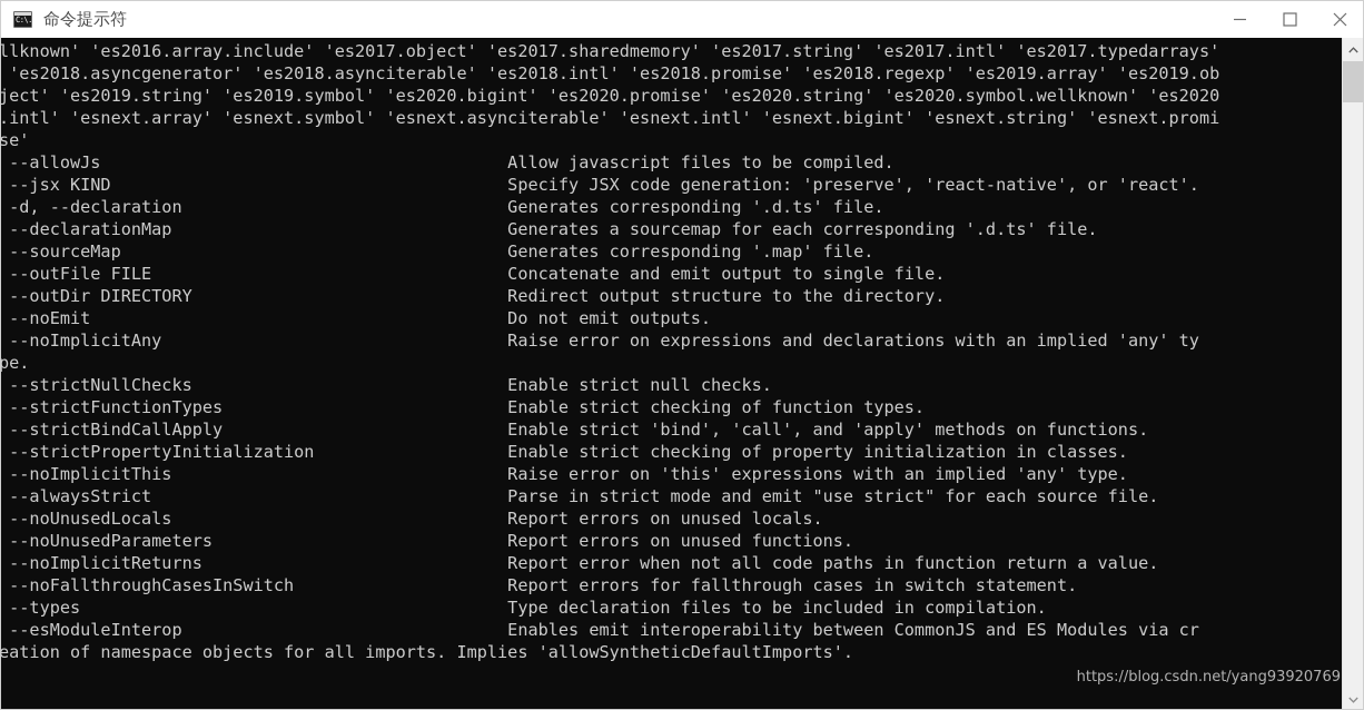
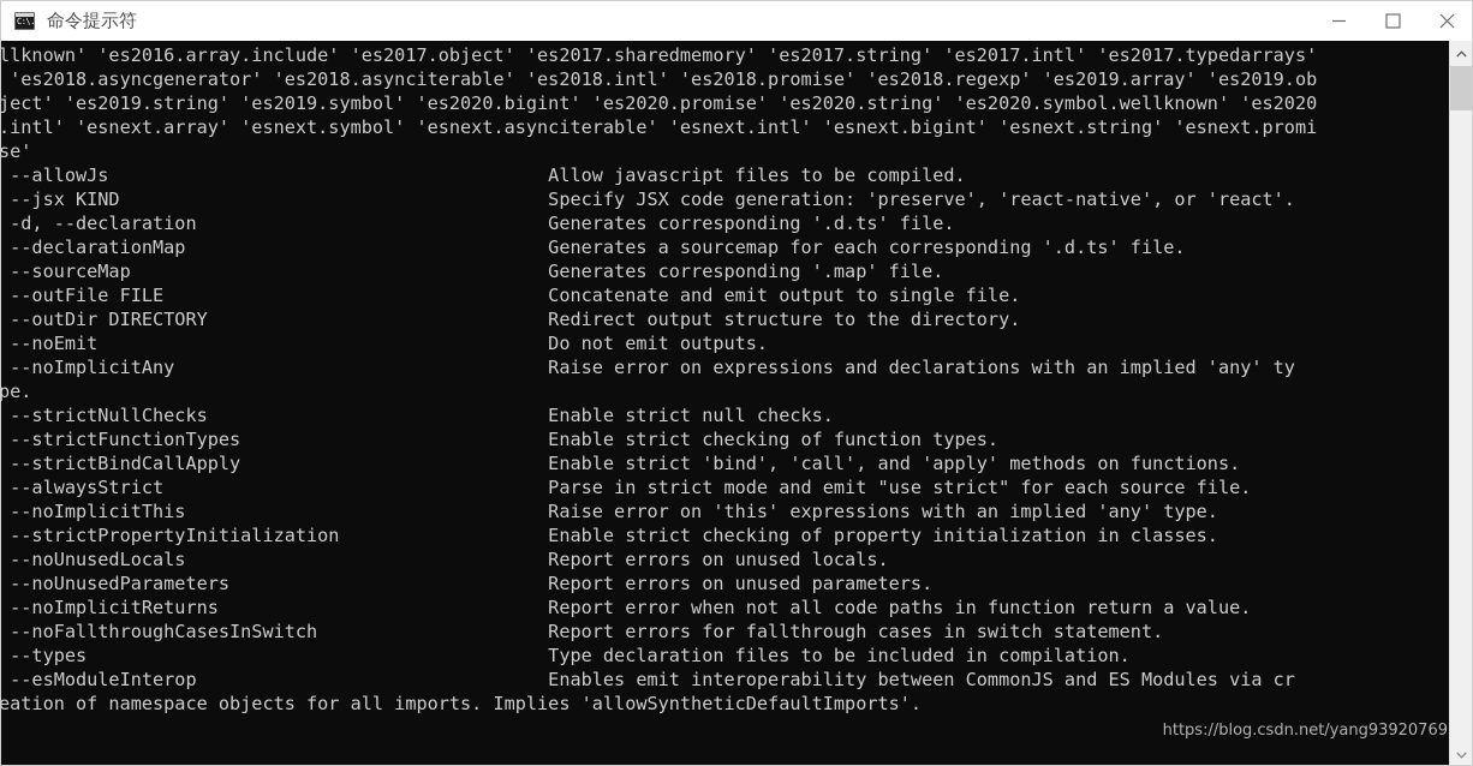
  C:\.
  命令提示符
  llknown' 'es2016.array.include' 'es2017.object' 'es2017.sharedmemory' 'es2017.string' 'es2017.intl' 'es2017.typedarrays'
  'es2018.asyncgenerator' 'es2018.asynciterable' 'es2018.intl' 'es2018.promise' 'es2018.regexp' 'es2019.array' 'es2019.ob
  ject' 'es2019.string' 'es2019.symbol' 'es2020.bigint' 'es2020.promise' 'es2020.string' 'es2020.symbol.wellknown' 'es2020
  .intl' 'esnext.array' 'esnext.symbol' 'esnext.asynciterable' 'esnext.intl' 'esnext.bigint' 'esnext.string' 'esnext.promi
  se'
  --allowJs Allow javascript files to be compiled.
  --jsx KIND Specify JSX code generation: 'preserve', 'react-native', or 'react'.
  -d, --declaration Generates corresponding '.d.ts' file.
  --declarationMap Generates a sourcemap for each corresponding '.d.ts' file.
  --sourceMap Generates corresponding '.map' file.
  --outFile FILE Concatenate and emit output to single file.
  --outDir DIRECTORY Redirect output structure to the directory.
  --noEmit Do not emit outputs.
  --noImplicitAny Raise error on expressions and declarations with an implied 'any' ty
  pe.
  --strictNullChecks Enable strict null checks.
  --strictFunctionTypes Enable strict checking of function types.
  --strictBindCallApply Enable strict 'bind', 'call', and 'apply' methods on functions.
- --strictPropertyInitialization Enable strict checking of property initialization in classes.
+ --alwaysStrict Parse in strict mode and emit "use strict" for each source file.
  --noImplicitThis Raise error on 'this' expressions with an implied 'any' type.
- --alwaysStrict Parse in strict mode and emit "use strict" for each source file.
+ --strictPropertyInitialization Enable strict checking of property initialization in classes.
  --noUnusedLocals Report errors on unused locals.
- --noUnusedParameters Report errors on unused functions.
+ --noUnusedParameters Report errors on unused parameters.
  --noImplicitReturns Report error when not all code paths in function return a value.
  --noFallthroughCasesInSwitch Report errors for fallthrough cases in switch statement.
  --types Type declaration files to be included in compilation.
  --esModuleInterop Enables emit interoperability between CommonJS and ES Modules via cr
  eation of namespace objects for all imports. Implies 'allowSyntheticDefaultImports'.
  https://blog.csdn.net/yang93920769
